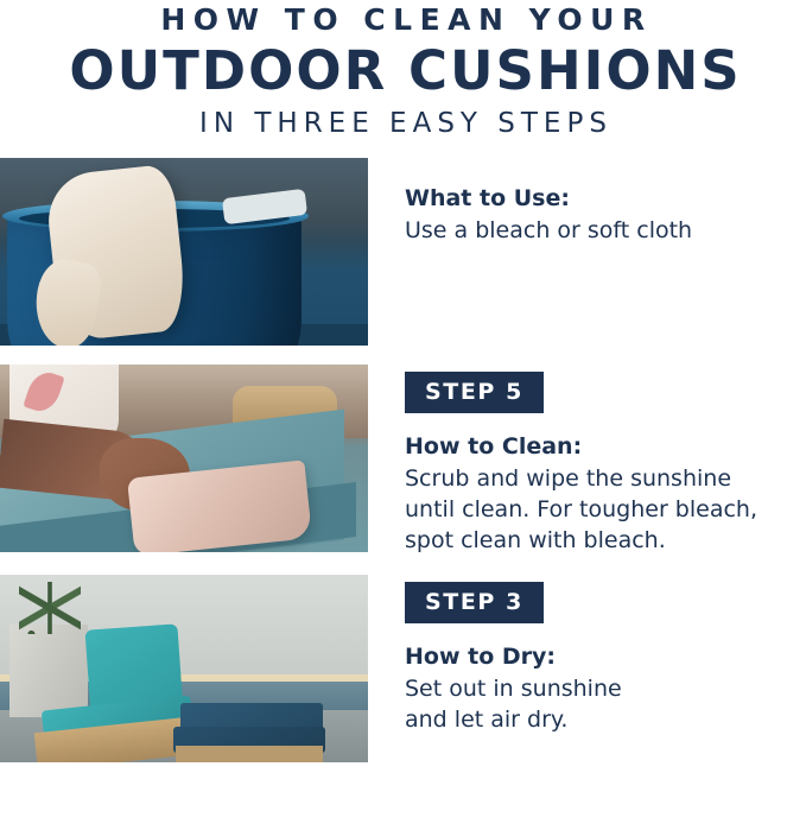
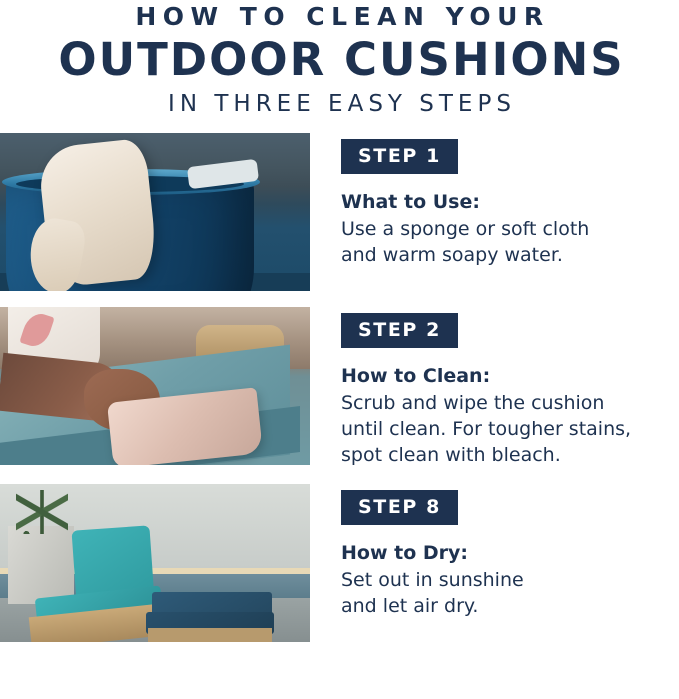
  HOW TO CLEAN YOUR
  OUTDOOR CUSHIONS
  IN THREE EASY STEPS
+ STEP 1
  What to Use:
- Use a bleach or soft cloth
+ Use a sponge or soft cloth
+ and warm soapy water.
- STEP 5
+ STEP 2
  How to Clean:
- Scrub and wipe the sunshine
+ Scrub and wipe the cushion
- until clean. For tougher bleach,
+ until clean. For tougher stains,
  spot clean with bleach.
- STEP 3
+ STEP 8
  How to Dry:
  Set out in sunshine
  and let air dry.
